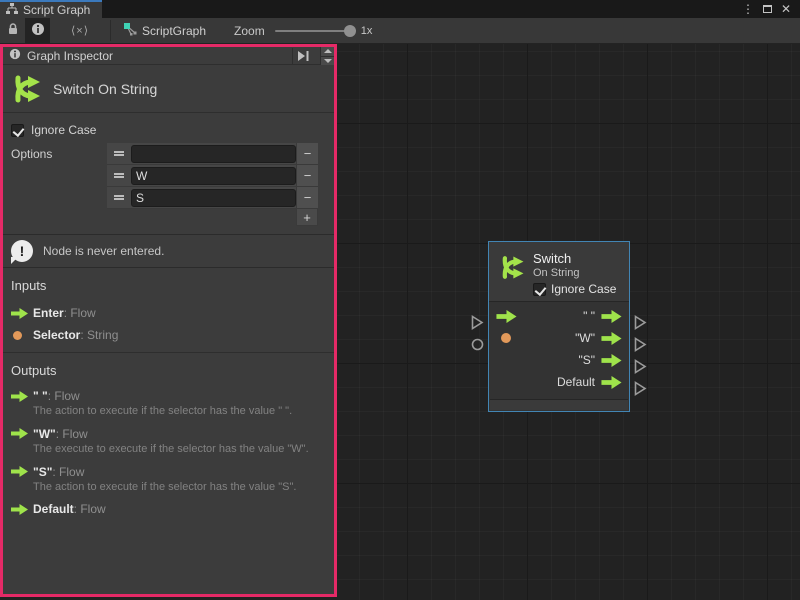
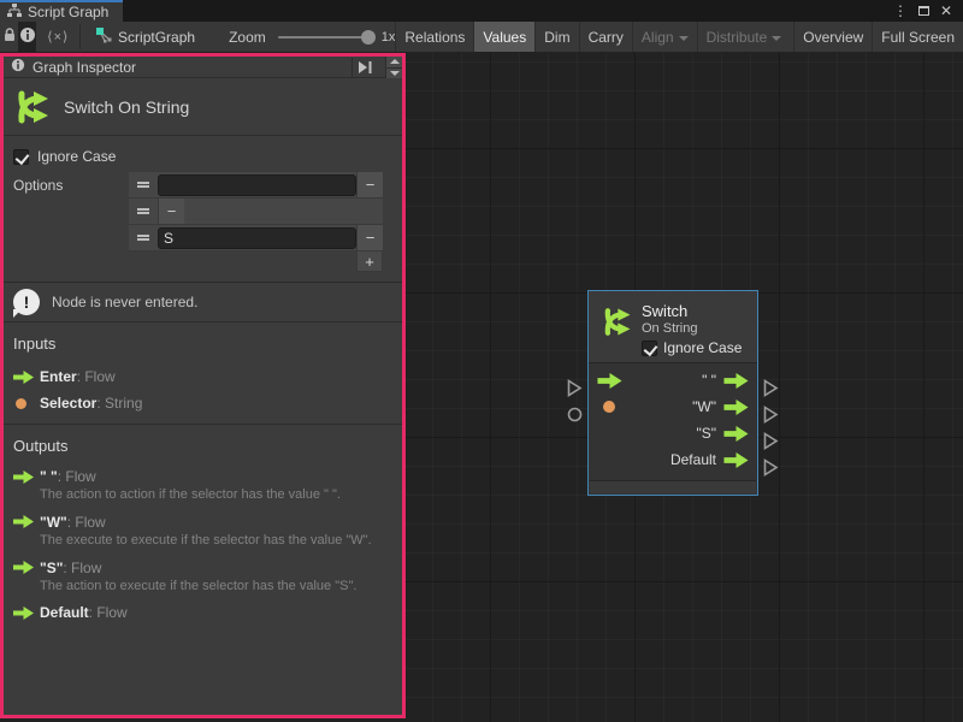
  Script Graph
  ⋮
  ✕
  ⟨×⟩
  ScriptGraph
  Zoom
  1x
+ Relations
+ Values
+ Dim
+ Carry
+ Align
+ Distribute
+ Overview
+ Full Screen
  Graph Inspector
  Switch On String
  Ignore Case
  Options
  −
- W
  −
  S
  −
  +
  !
  Node is never entered.
  Inputs
  Enter
  : Flow
  Selector
  : String
  Outputs
  " "
  : Flow
- The action to execute if the selector has the value " ".
+ The action to action if the selector has the value " ".
  "W"
  : Flow
  The execute to execute if the selector has the value "W".
  "S"
  : Flow
  The action to execute if the selector has the value "S".
  Default
  : Flow
  Switch
  On String
  Ignore Case
  " "
  "W"
  "S"
  Default
